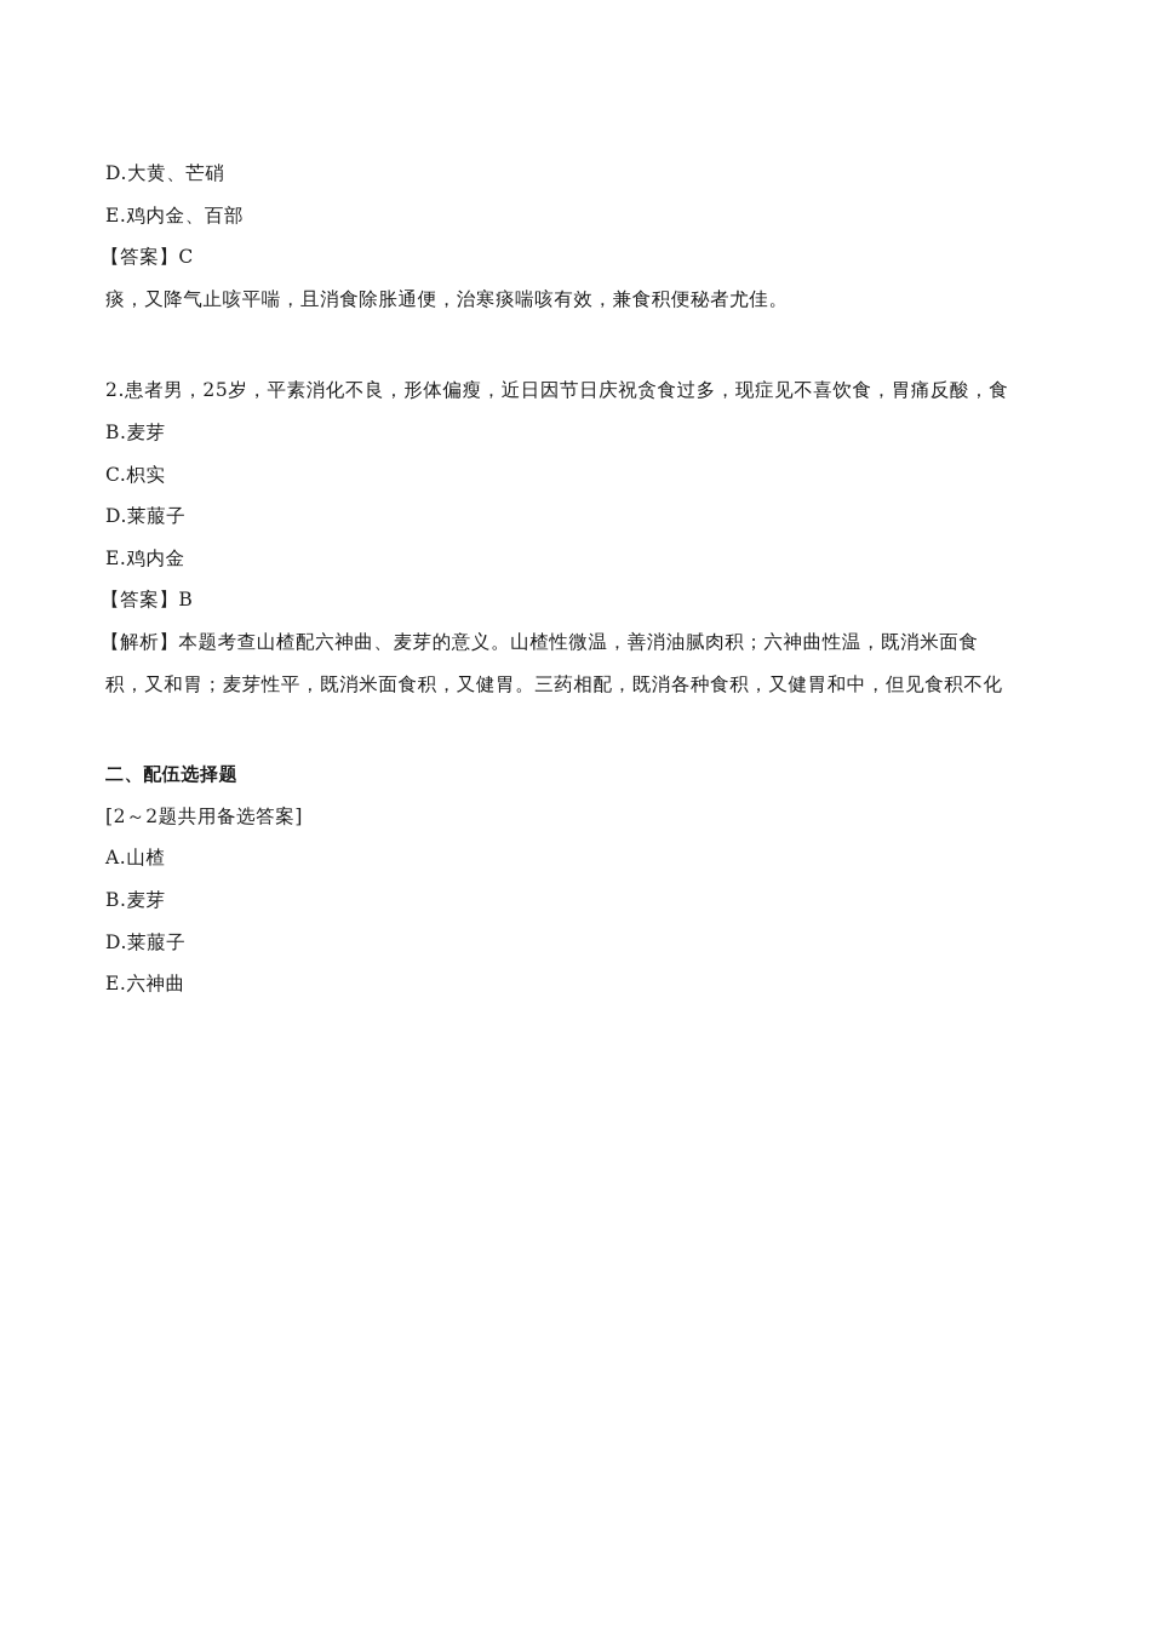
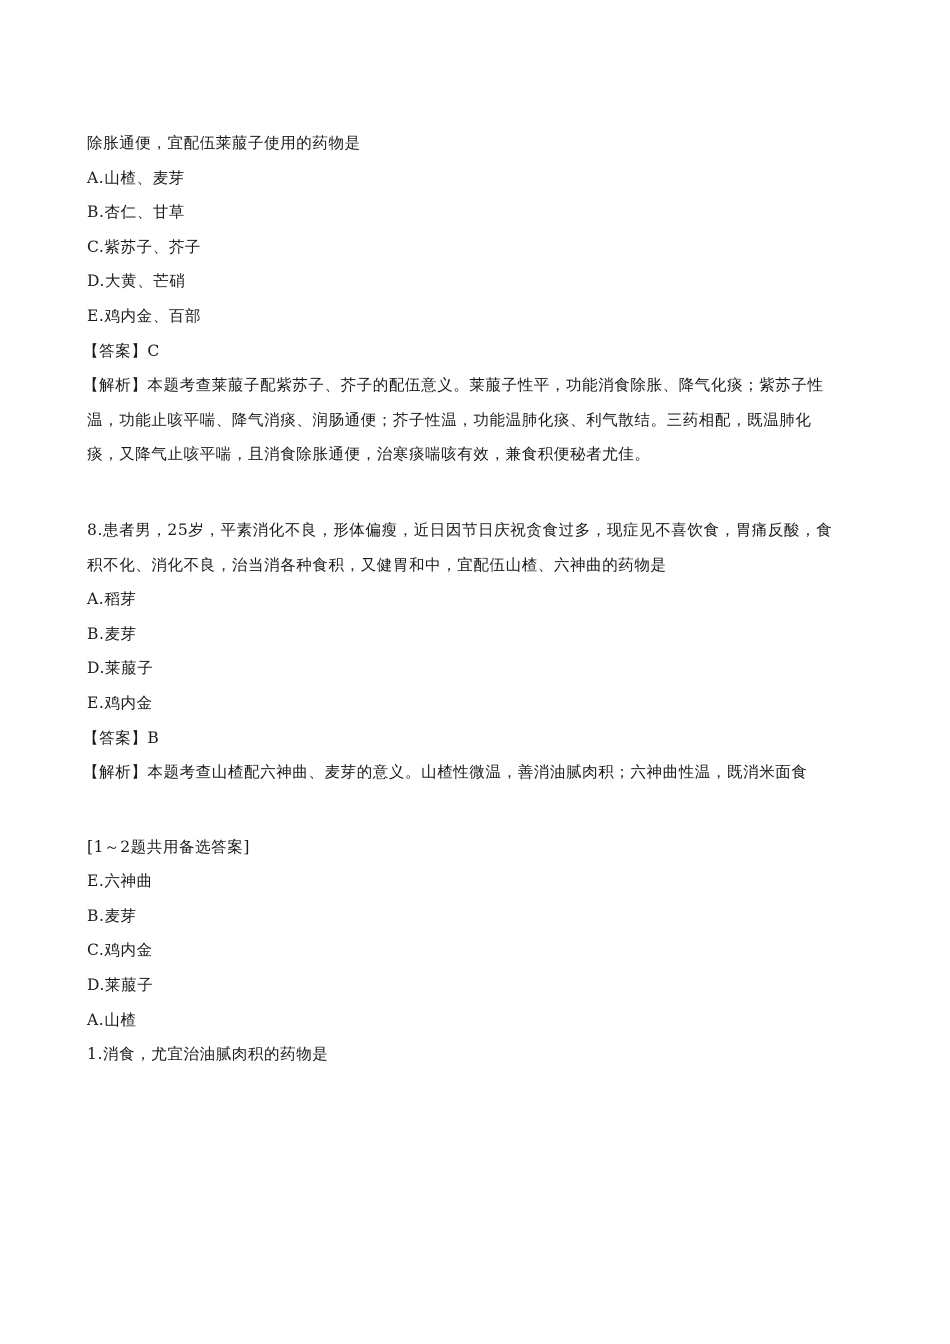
+ 除胀通便，宜配伍莱菔子使用的药物是
+ A.山楂、麦芽
+ B.杏仁、甘草
+ C.紫苏子、芥子
  D.大黄、芒硝
  E.鸡内金、百部
  【答案】C
+ 【解析】本题考查莱菔子配紫苏子、芥子的配伍意义。莱菔子性平，功能消食除胀、降气化痰；紫苏子性
+ 温，功能止咳平喘、降气消痰、润肠通便；芥子性温，功能温肺化痰、利气散结。三药相配，既温肺化
  痰，又降气止咳平喘，且消食除胀通便，治寒痰喘咳有效，兼食积便秘者尤佳。
- 2.患者男，25岁，平素消化不良，形体偏瘦，近日因节日庆祝贪食过多，现症见不喜饮食，胃痛反酸，食
+ 8.患者男，25岁，平素消化不良，形体偏瘦，近日因节日庆祝贪食过多，现症见不喜饮食，胃痛反酸，食
+ 积不化、消化不良，治当消各种食积，又健胃和中，宜配伍山楂、六神曲的药物是
+ A.稻芽
  B.麦芽
- C.枳实
  D.莱菔子
  E.鸡内金
  【答案】B
  【解析】本题考查山楂配六神曲、麦芽的意义。山楂性微温，善消油腻肉积；六神曲性温，既消米面食
- 积，又和胃；麦芽性平，既消米面食积，又健胃。三药相配，既消各种食积，又健胃和中，但见食积不化
- 二、配伍选择题
- [2～2题共用备选答案]
+ [1～2题共用备选答案]
- A.山楂
+ E.六神曲
  B.麦芽
+ C.鸡内金
  D.莱菔子
- E.六神曲
+ A.山楂
+ 1.消食，尤宜治油腻肉积的药物是
